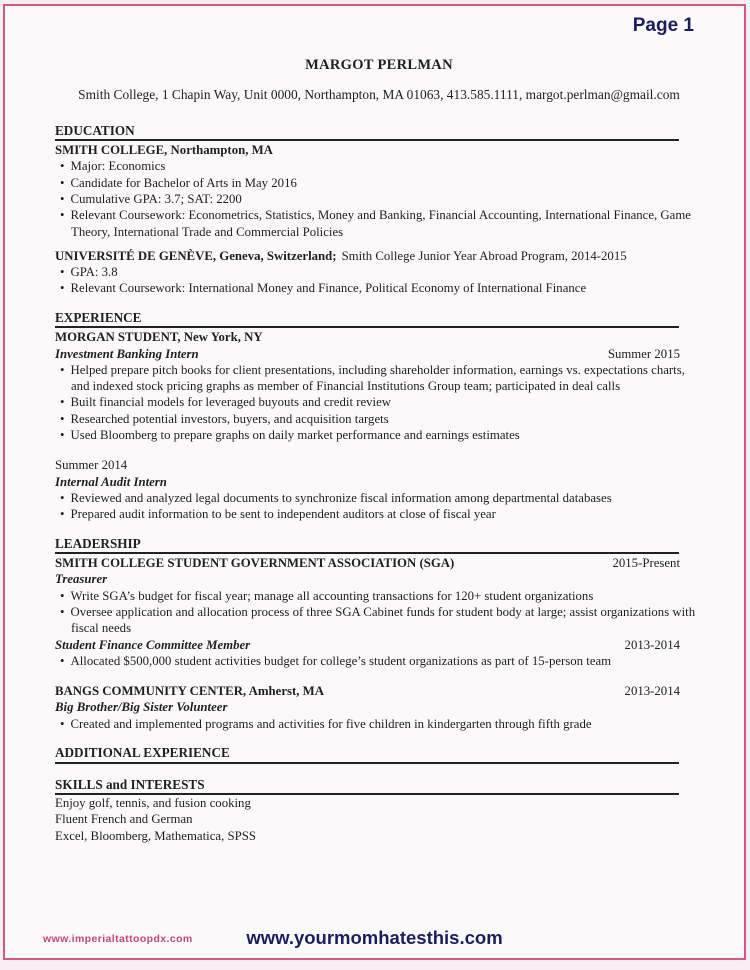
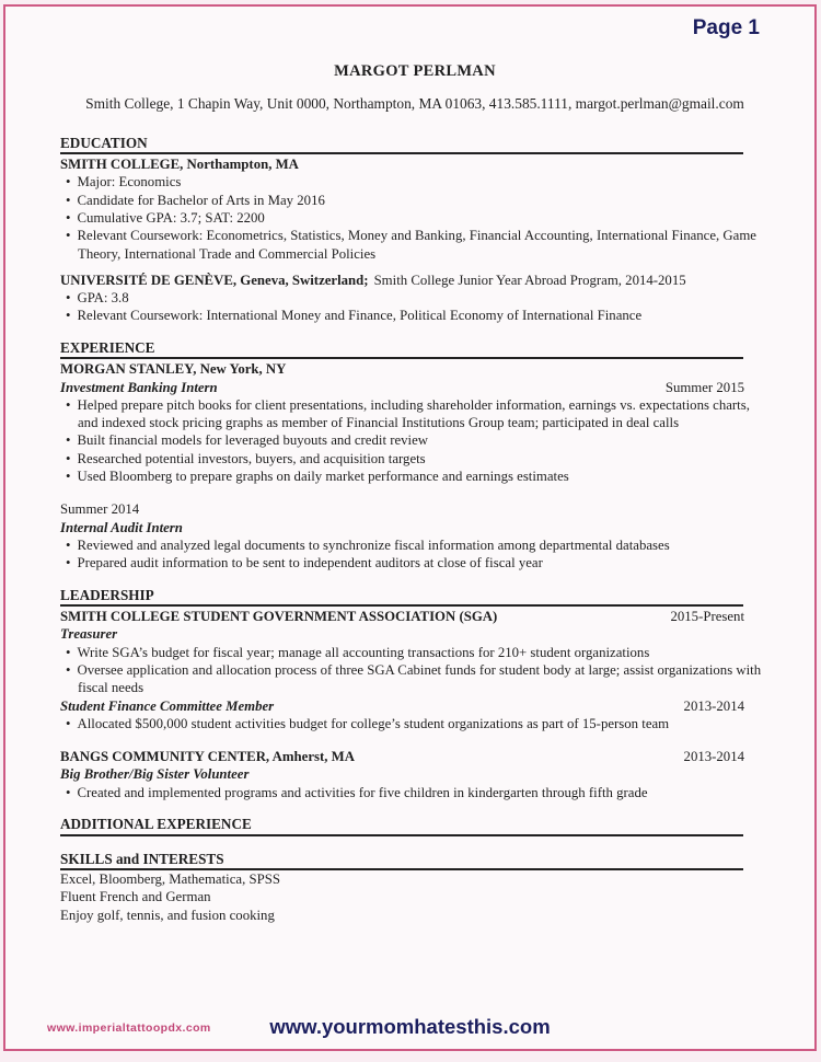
  Page 1
  MARGOT PERLMAN
  Smith College, 1 Chapin Way, Unit 0000, Northampton, MA 01063, 413.585.1111, margot.perlman@gmail.com
  EDUCATION
  SMITH COLLEGE, Northampton, MA
  Major: Economics
  Candidate for Bachelor of Arts in May 2016
  Cumulative GPA: 3.7; SAT: 2200
  Relevant Coursework: Econometrics, Statistics, Money and Banking, Financial Accounting, International Finance, Game Theory, International Trade and Commercial Policies
  UNIVERSITÉ DE GENÈVE, Geneva, Switzerland; Smith College Junior Year Abroad Program, 2014-2015
  GPA: 3.8
  Relevant Coursework: International Money and Finance, Political Economy of International Finance
  EXPERIENCE
- MORGAN STUDENT, New York, NY
+ MORGAN STANLEY, New York, NY
  Investment Banking Intern
  Summer 2015
  Helped prepare pitch books for client presentations, including shareholder information, earnings vs. expectations charts, and indexed stock pricing graphs as member of Financial Institutions Group team; participated in deal calls
  Built financial models for leveraged buyouts and credit review
  Researched potential investors, buyers, and acquisition targets
  Used Bloomberg to prepare graphs on daily market performance and earnings estimates
  Summer 2014
  Internal Audit Intern
  Reviewed and analyzed legal documents to synchronize fiscal information among departmental databases
  Prepared audit information to be sent to independent auditors at close of fiscal year
  LEADERSHIP
  SMITH COLLEGE STUDENT GOVERNMENT ASSOCIATION (SGA)
  2015-Present
  Treasurer
- Write SGA’s budget for fiscal year; manage all accounting transactions for 120+ student organizations
+ Write SGA’s budget for fiscal year; manage all accounting transactions for 210+ student organizations
  Oversee application and allocation process of three SGA Cabinet funds for student body at large; assist organizations with fiscal needs
  Student Finance Committee Member
  2013-2014
  Allocated $500,000 student activities budget for college’s student organizations as part of 15-person team
  BANGS COMMUNITY CENTER, Amherst, MA
  2013-2014
  Big Brother/Big Sister Volunteer
  Created and implemented programs and activities for five children in kindergarten through fifth grade
  ADDITIONAL EXPERIENCE
  SKILLS and INTERESTS
- Enjoy golf, tennis, and fusion cooking
+ Excel, Bloomberg, Mathematica, SPSS
  Fluent French and German
- Excel, Bloomberg, Mathematica, SPSS
+ Enjoy golf, tennis, and fusion cooking
  www.imperialtattoopdx.com
  www.yourmomhatesthis.com
